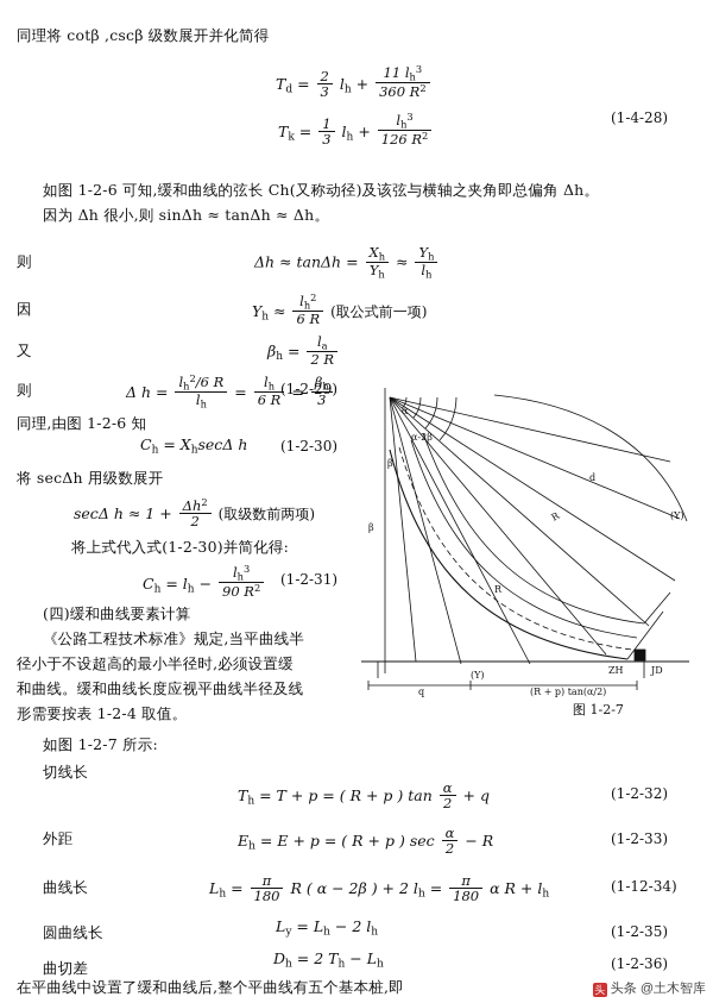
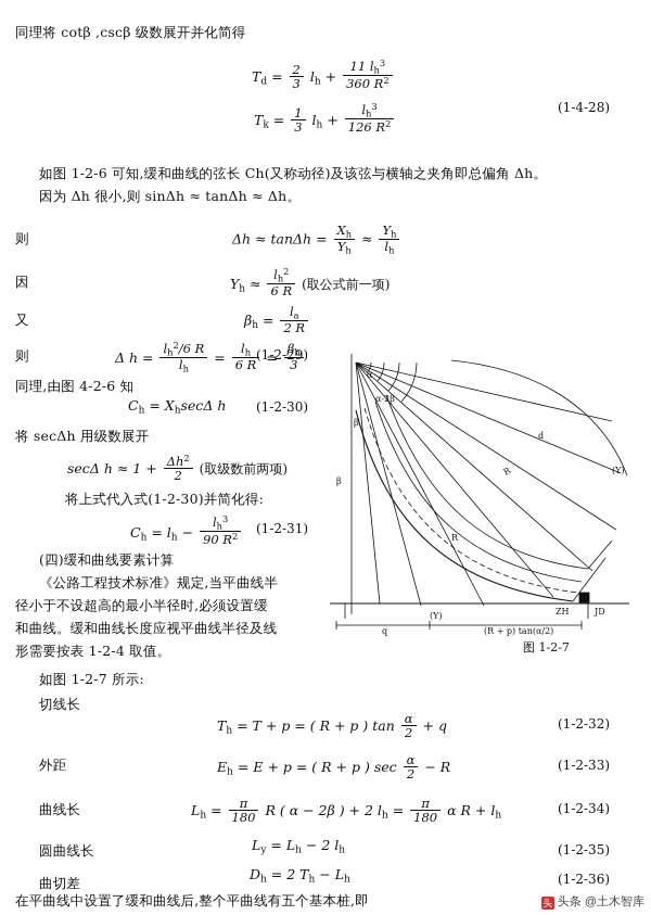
  同理将 cotβ ,cscβ 级数展开并化简得
  Td =
  2
  3
  lh +
  11 lh3
  360 R2
  (1-4-28)
  Tk =
  1
  3
  lh +
  lh3
  126 R2
  如图 1-2-6 可知,缓和曲线的弦长 Ch(又称动径)及该弦与横轴之夹角即总偏角 Δh。
  因为 Δh 很小,则 sinΔh ≈ tanΔh ≈ Δh。
  则
  Δh ≈ tanΔh =
  Xh
  Yh
  ≈
  Yh
  lh
  因
  Yh ≈
  lh2
  6 R
  (取公式前一项)
  又
  βh =
  la
  2 R
  则
  Δ h =
  lh2/6 R
  lh
  =
  lh
  6 R
  =
  βh
  3
  (1-2-29)
- 同理,由图 1-2-6 知
+ 同理,由图 4-2-6 知
  Ch = XhsecΔ h
  (1-2-30)
  将 secΔh 用级数展开
  secΔ h ≈ 1 +
  Δh2
  2
  (取级数前两项)
  将上式代入式(1-2-30)并简化得:
  Ch = lh −
  lh3
  90 R2
  (1-2-31)
  (四)缓和曲线要素计算
  《公路工程技术标准》规定,当平曲线半
  径小于不设超高的最小半径时,必须设置缓
  和曲线。缓和曲线长度应视平曲线半径及线
  形需要按表 1-2-4 取值。
  如图 1-2-7 所示:
  切线长
  Th = T + p = ( R + p ) tan
  α
  2
  + q
  (1-2-32)
  外距
  Eh = E + p = ( R + p ) sec
  α
  2
  − R
  (1-2-33)
  曲线长
  Lh =
  π
  180
  R ( α − 2β ) + 2 lh =
  π
  180
  α R + lh
- (1-12-34)
+ (1-2-34)
  圆曲线长
  Ly = Lh − 2 lh
  (1-2-35)
  曲切差
  Dh = 2 Th − Lh
  (1-2-36)
  在平曲线中设置了缓和曲线后,整个平曲线有五个基本桩,即
  α
  α-2β
  β
  β
  R
  d
  (Y)
  ZH
  JD
  q
  (R + p) tan(α/2)
  (Y)
  图 1-2-7
  头 头条 @土木智库
